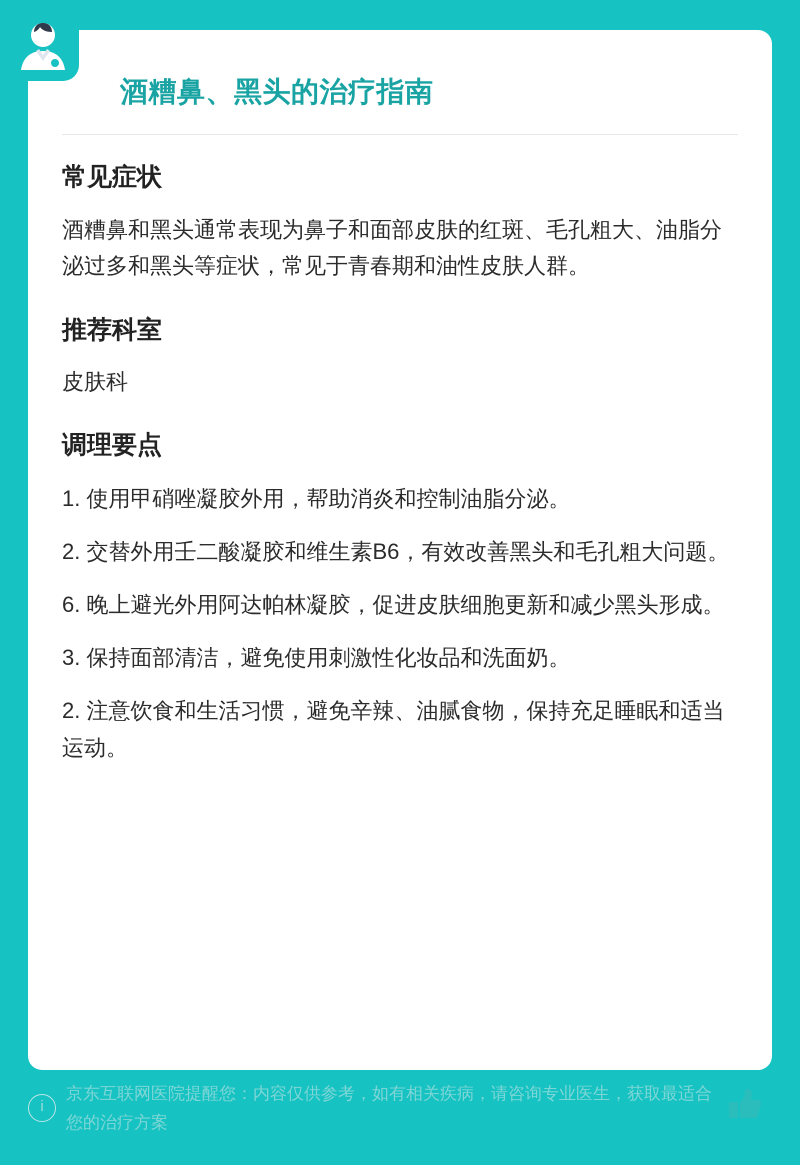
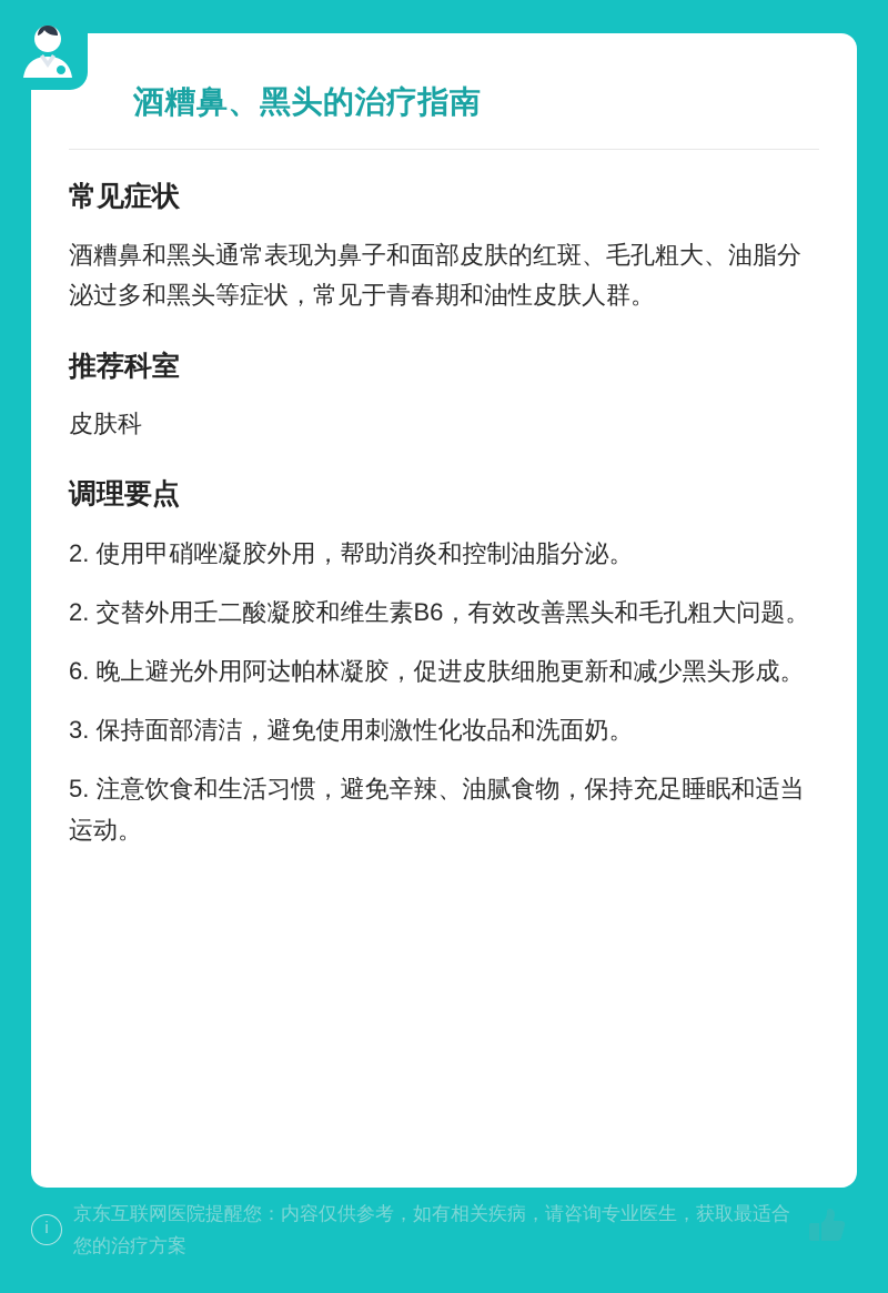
  酒糟鼻、黑头的治疗指南
  常见症状
  酒糟鼻和黑头通常表现为鼻子和面部皮肤的红斑、毛孔粗大、油脂分泌过多和黑头等症状，常见于青春期和油性皮肤人群。
  推荐科室
  皮肤科
  调理要点
- 1. 使用甲硝唑凝胶外用，帮助消炎和控制油脂分泌。
+ 2. 使用甲硝唑凝胶外用，帮助消炎和控制油脂分泌。
  2. 交替外用壬二酸凝胶和维生素B6，有效改善黑头和毛孔粗大问题。
  6. 晚上避光外用阿达帕林凝胶，促进皮肤细胞更新和减少黑头形成。
  3. 保持面部清洁，避免使用刺激性化妆品和洗面奶。
- 2. 注意饮食和生活习惯，避免辛辣、油腻食物，保持充足睡眠和适当运动。
+ 5. 注意饮食和生活习惯，避免辛辣、油腻食物，保持充足睡眠和适当运动。
  i
  京东互联网医院提醒您：内容仅供参考，如有相关疾病，请咨询专业医生，获取最适合您的治疗方案
